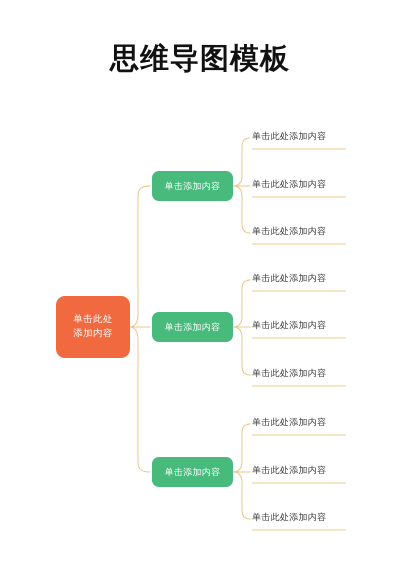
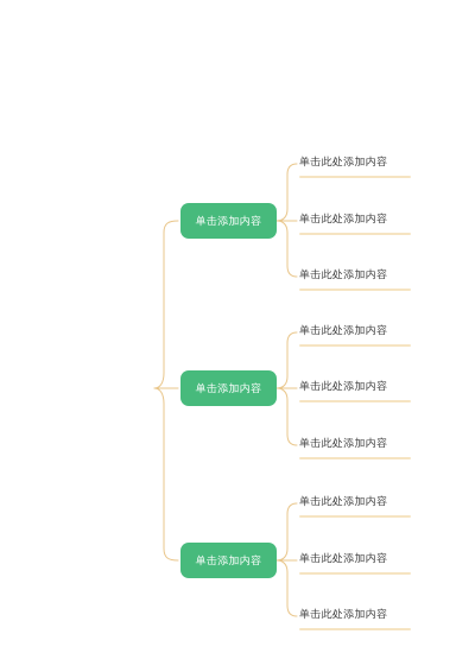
- 思维导图模板
- 单击此处
- 添加内容
  单击添加内容
  单击添加内容
  单击添加内容
  单击此处添加内容
  单击此处添加内容
  单击此处添加内容
  单击此处添加内容
  单击此处添加内容
  单击此处添加内容
  单击此处添加内容
  单击此处添加内容
  单击此处添加内容
